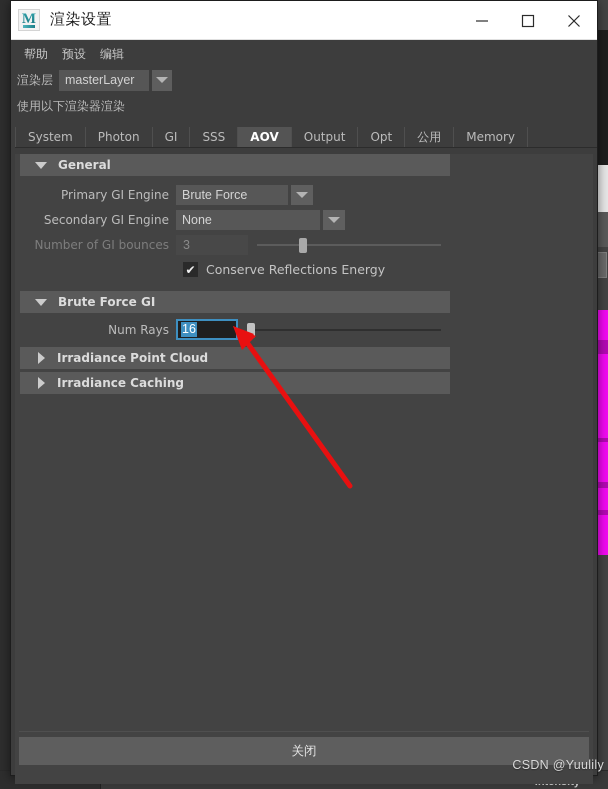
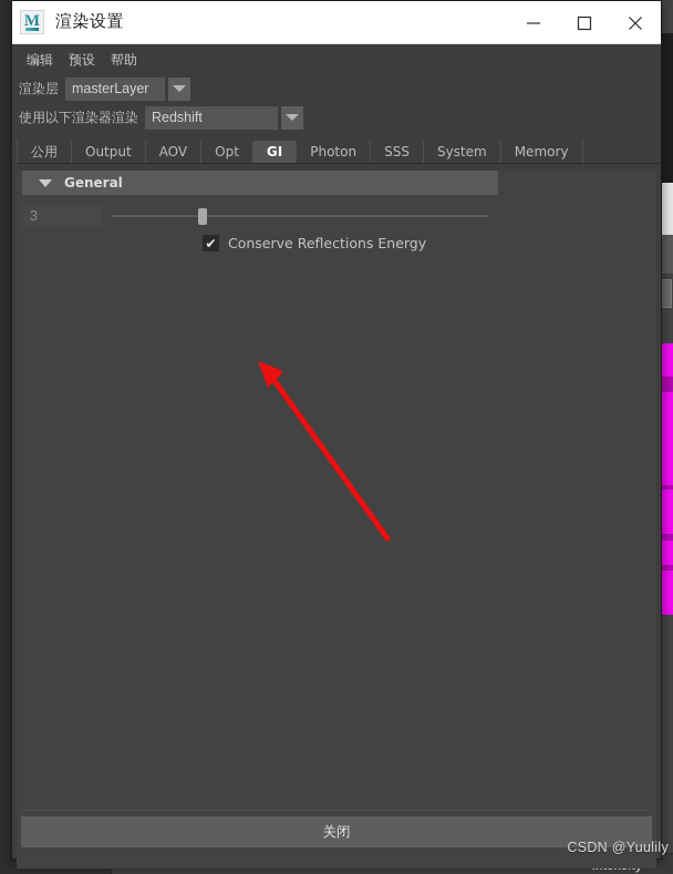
  M
  渲染设置
- 帮助
+ 编辑
  预设
- 编辑
+ 帮助
  渲染层
  masterLayer
  使用以下渲染器渲染
+ Redshift
- System
+ 公用
- Photon
+ Output
- GI
+ AOV
- SSS
+ Opt
- AOV
+ GI
- Output
+ Photon
- Opt
+ SSS
- 公用
+ System
  Memory
  General
- Primary GI Engine
- Brute Force
- Secondary GI Engine
- None
- Number of GI bounces
  3
  ✔
  Conserve Reflections Energy
- Brute Force GI
- Num Rays
- 16
- Irradiance Point Cloud
- Irradiance Caching
  关闭
  CSDN @Yuulily
